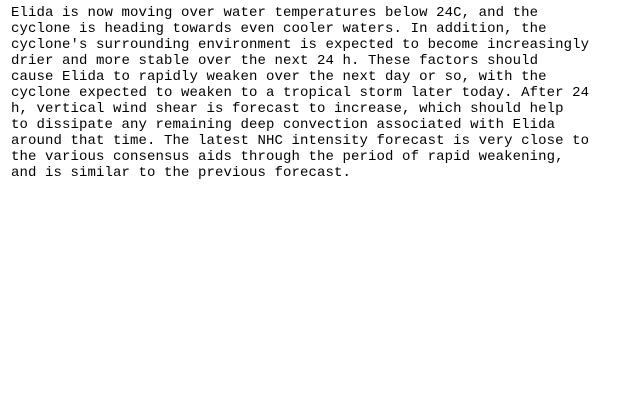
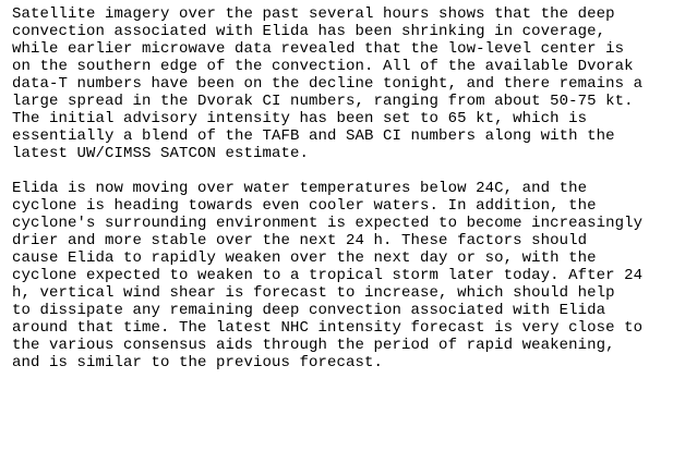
+ Satellite imagery over the past several hours shows that the deep
+ convection associated with Elida has been shrinking in coverage,
+ while earlier microwave data revealed that the low-level center is
+ on the southern edge of the convection. All of the available Dvorak
+ data-T numbers have been on the decline tonight, and there remains a
+ large spread in the Dvorak CI numbers, ranging from about 50-75 kt.
+ The initial advisory intensity has been set to 65 kt, which is
+ essentially a blend of the TAFB and SAB CI numbers along with the
+ latest UW/CIMSS SATCON estimate.
  Elida is now moving over water temperatures below 24C, and the
  cyclone is heading towards even cooler waters. In addition, the
  cyclone's surrounding environment is expected to become increasingly
  drier and more stable over the next 24 h. These factors should
  cause Elida to rapidly weaken over the next day or so, with the
  cyclone expected to weaken to a tropical storm later today. After 24
  h, vertical wind shear is forecast to increase, which should help
  to dissipate any remaining deep convection associated with Elida
  around that time. The latest NHC intensity forecast is very close to
  the various consensus aids through the period of rapid weakening,
  and is similar to the previous forecast.
